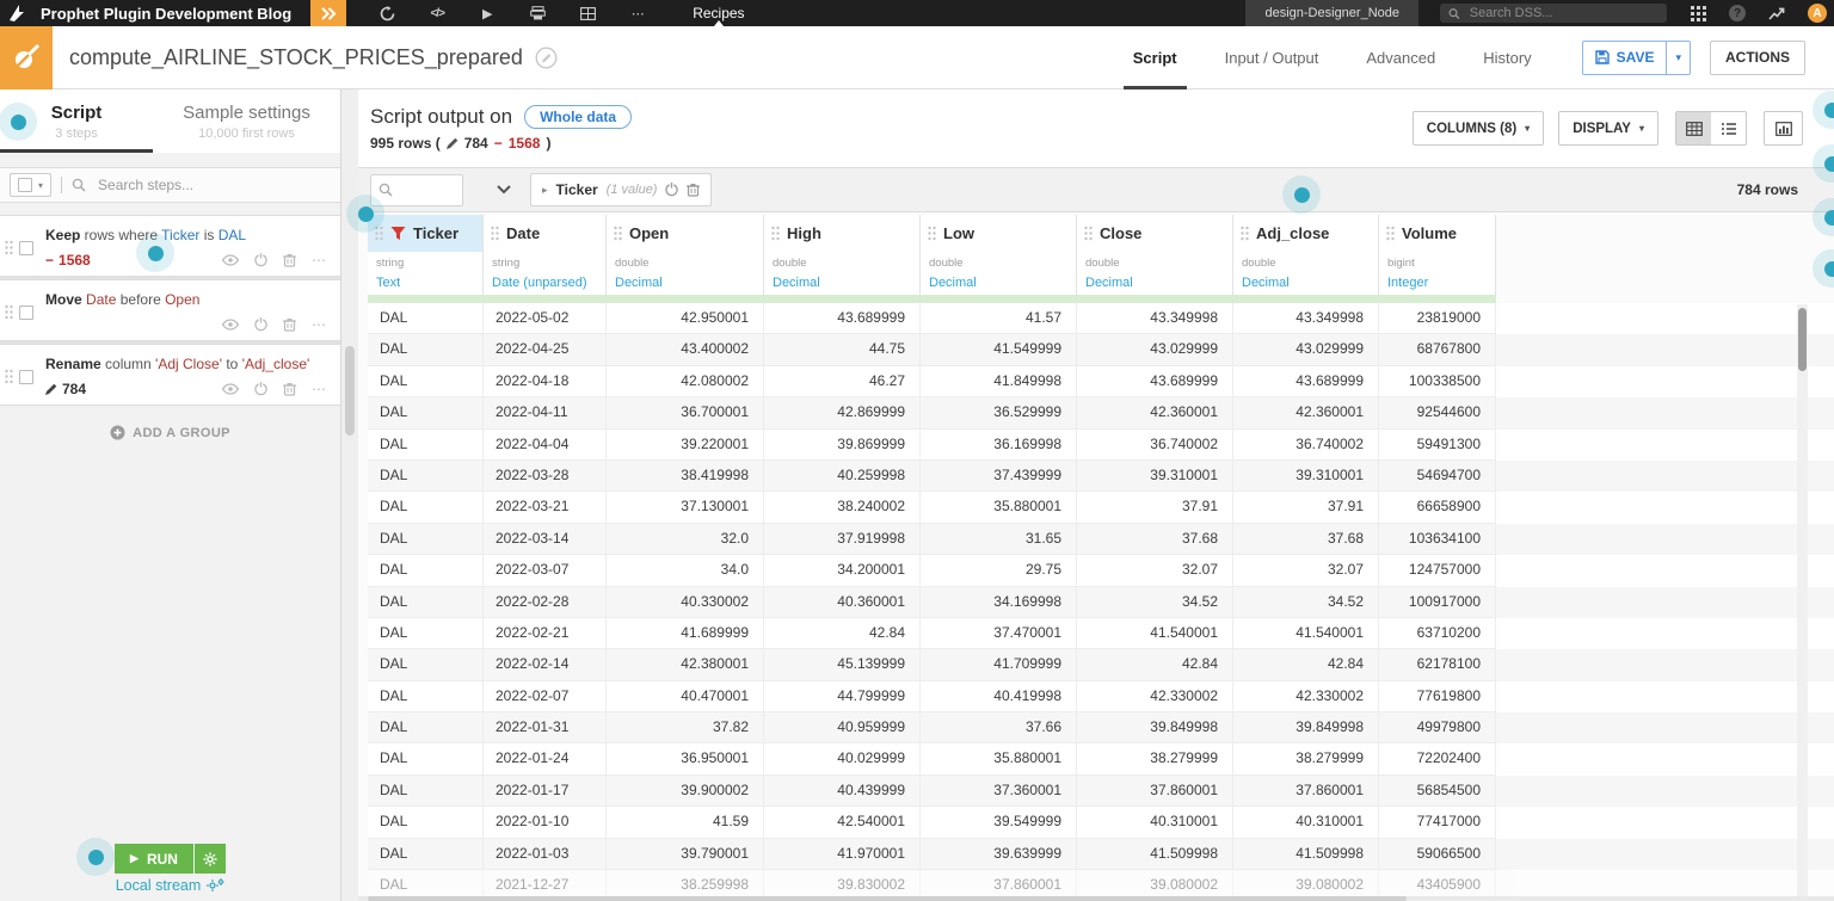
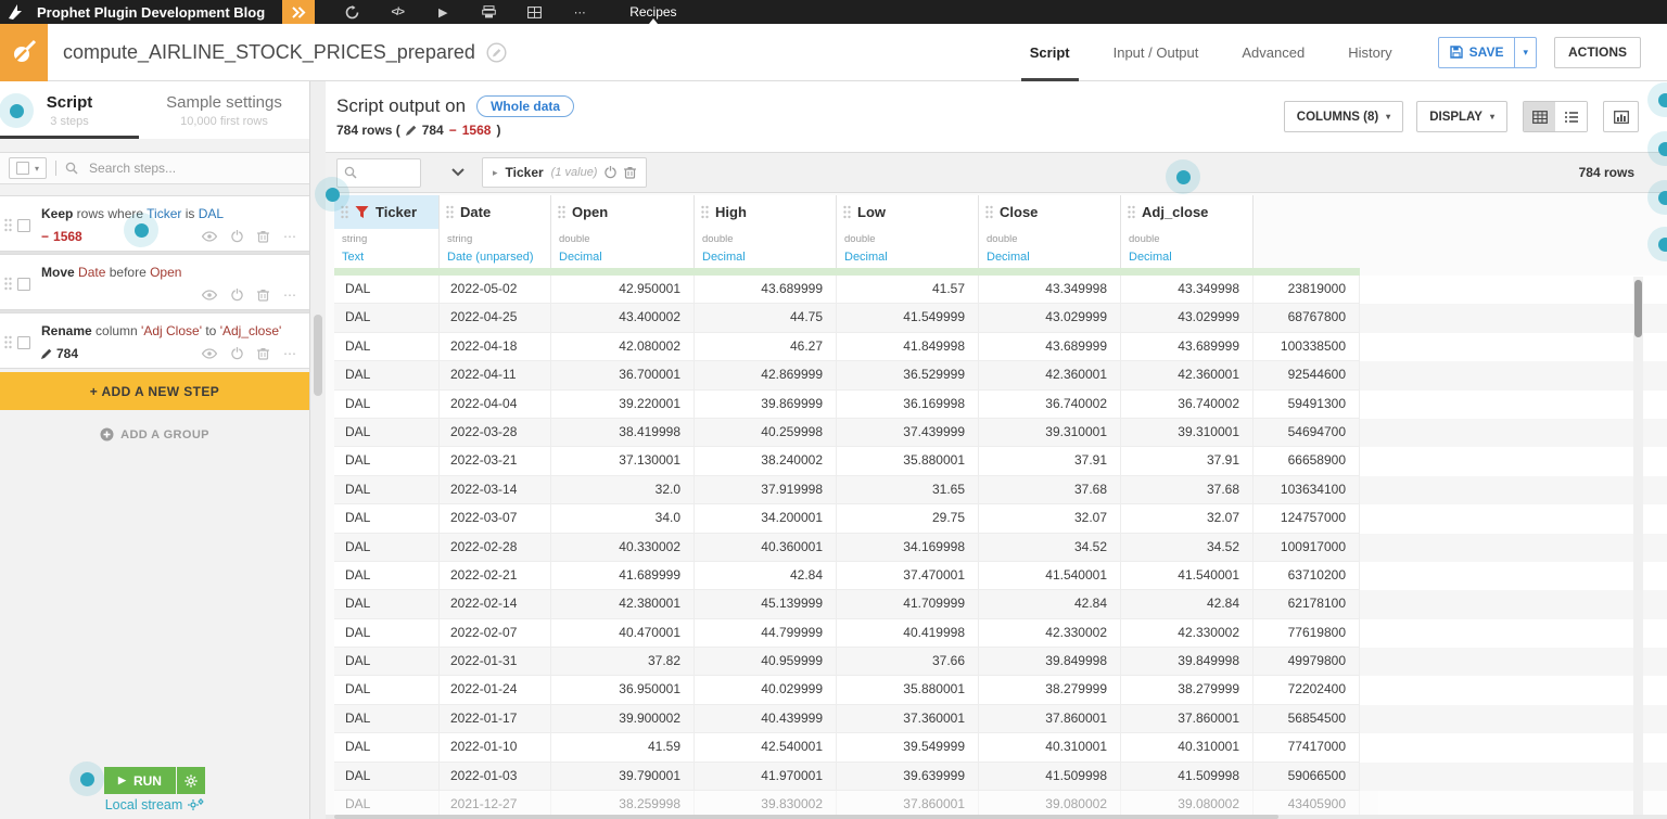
  Prophet Plugin Development Blog
  </>
  ▶
  ⋯
  Recipes
- design-Designer_Node
- Search DSS...
- ?
- A
  compute_AIRLINE_STOCK_PRICES_prepared
  Script
  Input / Output
  Advanced
  History
  SAVE
  ▾
  ACTIONS
  Script
  3 steps
  Sample settings
  10,000 first rows
  ▾
  Search steps...
  Keep rows whe Ticker is DAL
  −
  1568
  ⋯
  Move Date before Open
  ⋯
  Rename column 'Adj Close' to 'Adj_close'
  784
  ⋯
+ + ADD A NEW STEP
  ADD A GROUP
  ▶
  RUN
  Local stream
  Script output on
  Whole data
- 995 rows (
+ 784 rows (
  784
  −
  1568
  )
  COLUMNS (8)
  ▾
  DISPLAY
  ▾
  ▸
  Ticker
  (1 value)
  784 rows
  Ticker
  string
  Text
  Date
  string
  Date (unparsed)
  Open
  double
  Decimal
  High
  double
  Decimal
  Low
  double
  Decimal
  Close
  double
  Decimal
  Adj_close
  double
  Decimal
- Volume
- bigint
- Integer
  DAL
  2022-05-02
  42.950001
  43.689999
  41.57
  43.349998
  43.349998
  23819000
  DAL
  2022-04-25
  43.400002
  44.75
  41.549999
  43.029999
  43.029999
  68767800
  DAL
  2022-04-18
  42.080002
  46.27
  41.849998
  43.689999
  43.689999
  100338500
  DAL
  2022-04-11
  36.700001
  42.869999
  36.529999
  42.360001
  42.360001
  92544600
  DAL
  2022-04-04
  39.220001
  39.869999
  36.169998
  36.740002
  36.740002
  59491300
  DAL
  2022-03-28
  38.419998
  40.259998
  37.439999
  39.310001
  39.310001
  54694700
  DAL
  2022-03-21
  37.130001
  38.240002
  35.880001
  37.91
  37.91
  66658900
  DAL
  2022-03-14
  32.0
  37.919998
  31.65
  37.68
  37.68
  103634100
  DAL
  2022-03-07
  34.0
  34.200001
  29.75
  32.07
  32.07
  124757000
  DAL
  2022-02-28
  40.330002
  40.360001
  34.169998
  34.52
  34.52
  100917000
  DAL
  2022-02-21
  41.689999
  42.84
  37.470001
  41.540001
  41.540001
  63710200
  DAL
  2022-02-14
  42.380001
  45.139999
  41.709999
  42.84
  42.84
  62178100
  DAL
  2022-02-07
  40.470001
  44.799999
  40.419998
  42.330002
  42.330002
  77619800
  DAL
  2022-01-31
  37.82
  40.959999
  37.66
  39.849998
  39.849998
  49979800
  DAL
  2022-01-24
  36.950001
  40.029999
  35.880001
  38.279999
  38.279999
  72202400
  DAL
  2022-01-17
  39.900002
  40.439999
  37.360001
  37.860001
  37.860001
  56854500
  DAL
  2022-01-10
  41.59
  42.540001
  39.549999
  40.310001
  40.310001
  77417000
  DAL
  2022-01-03
  39.790001
  41.970001
  39.639999
  41.509998
  41.509998
  59066500
  DAL
  2021-12-27
  38.259998
  39.830002
  37.860001
  39.080002
  39.080002
  43405900
